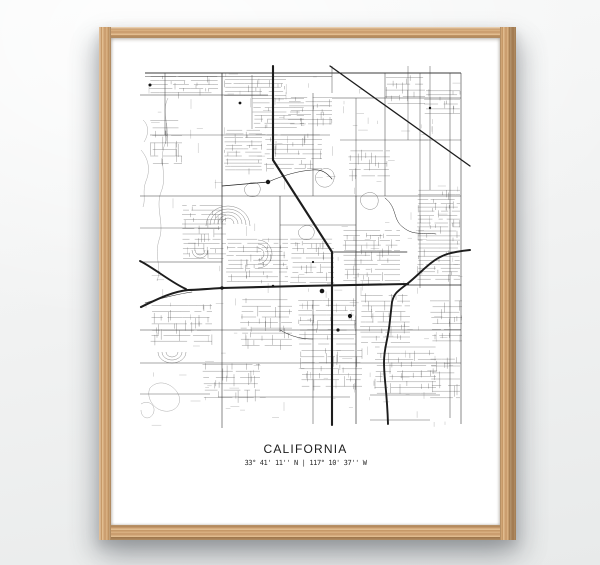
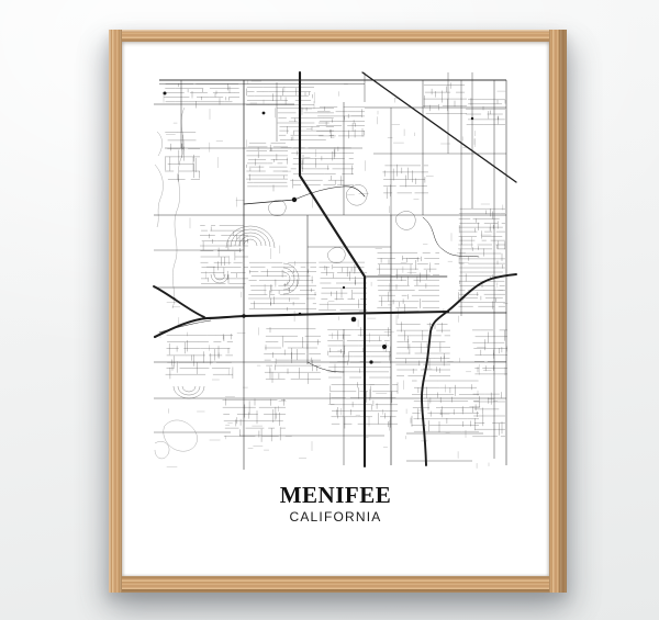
+ MENIFEE
  CALIFORNIA
- 33° 41' 11'' N | 117° 10' 37'' W
